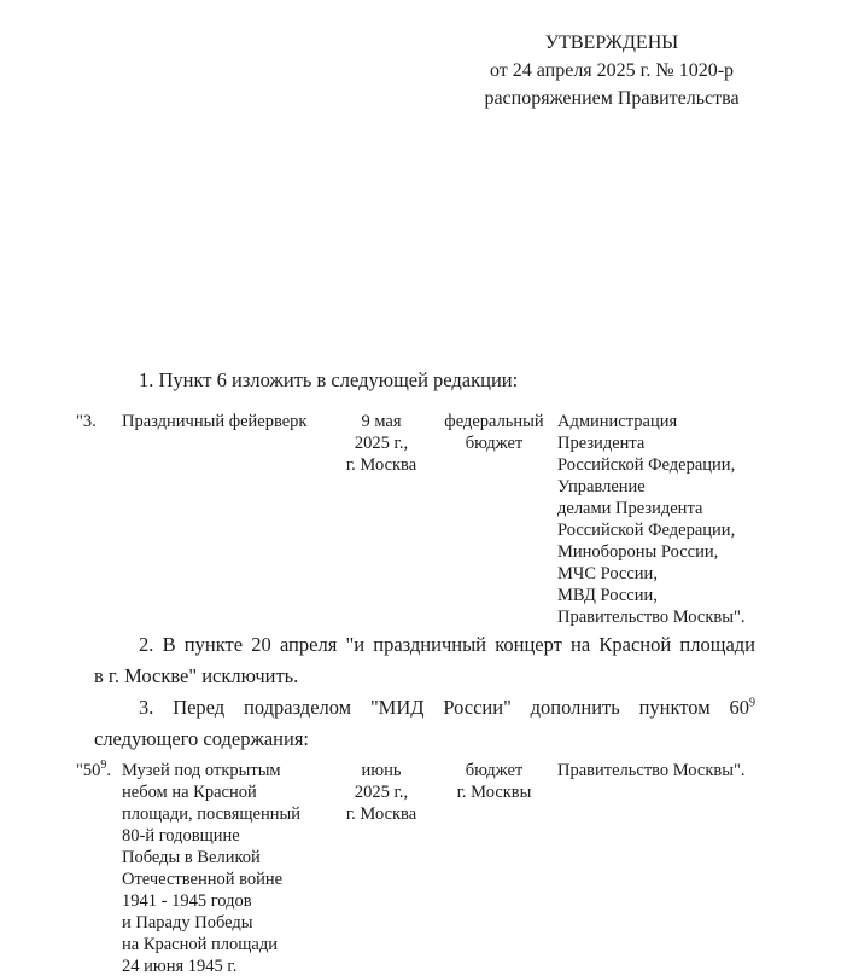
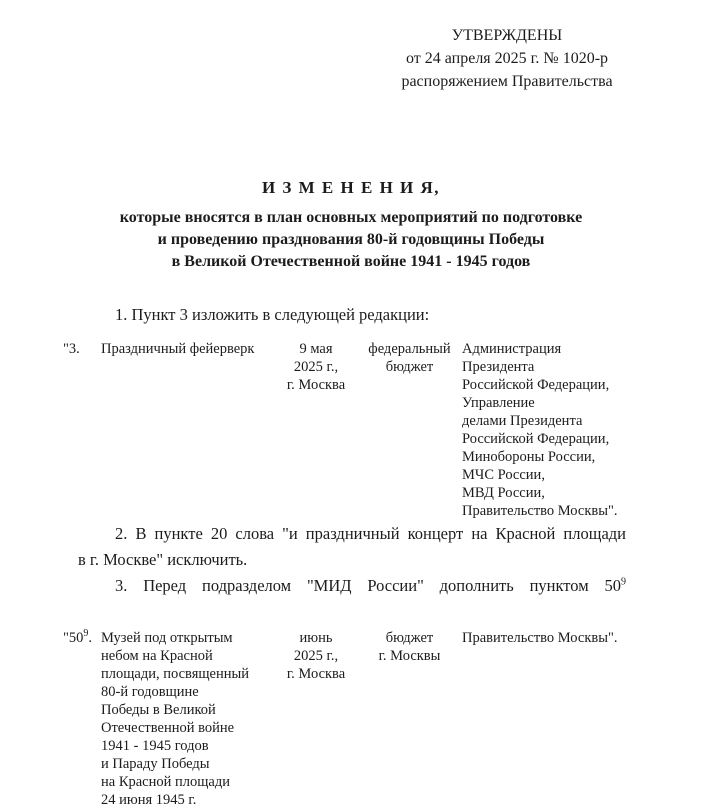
  УТВЕРЖДЕНЫ
  от 24 апреля 2025 г. № 1020-р
  распоряжением Правительства
+ И З М Е Н Е Н И Я,
+ которые вносятся в план основных мероприятий по подготовке
+ и проведению празднования 80-й годовщины Победы
+ в Великой Отечественной войне 1941 - 1945 годов
- 1. Пункт 6 изложить в следующей редакции:
+ 1. Пункт 3 изложить в следующей редакции:
  "3.
  Праздничный фейерверк
  9 мая
  2025 г.,
  г. Москва
  федеральный
  бюджет
  Администрация
  Президента
  Российской Федерации,
  Управление
  делами Президента
  Российской Федерации,
  Минобороны России,
  МЧС России,
  МВД России,
  Правительство Москвы".
- 2. В пункте 20 апреля "и праздничный концерт на Красной площади
+ 2. В пункте 20 слова "и праздничный концерт на Красной площади
  в г. Москве" исключить.
- 3. Перед подразделом "МИД России" дополнить пунктом 609
+ 3. Перед подразделом "МИД России" дополнить пунктом 509
- следующего содержания:
  "509.
  Музей под открытым
  небом на Красной
  площади, посвященный
  80-й годовщине
  Победы в Великой
  Отечественной войне
  1941 - 1945 годов
  и Параду Победы
  на Красной площади
  24 июня 1945 г.
  июнь
  2025 г.,
  г. Москва
  бюджет
  г. Москвы
  Правительство Москвы".
